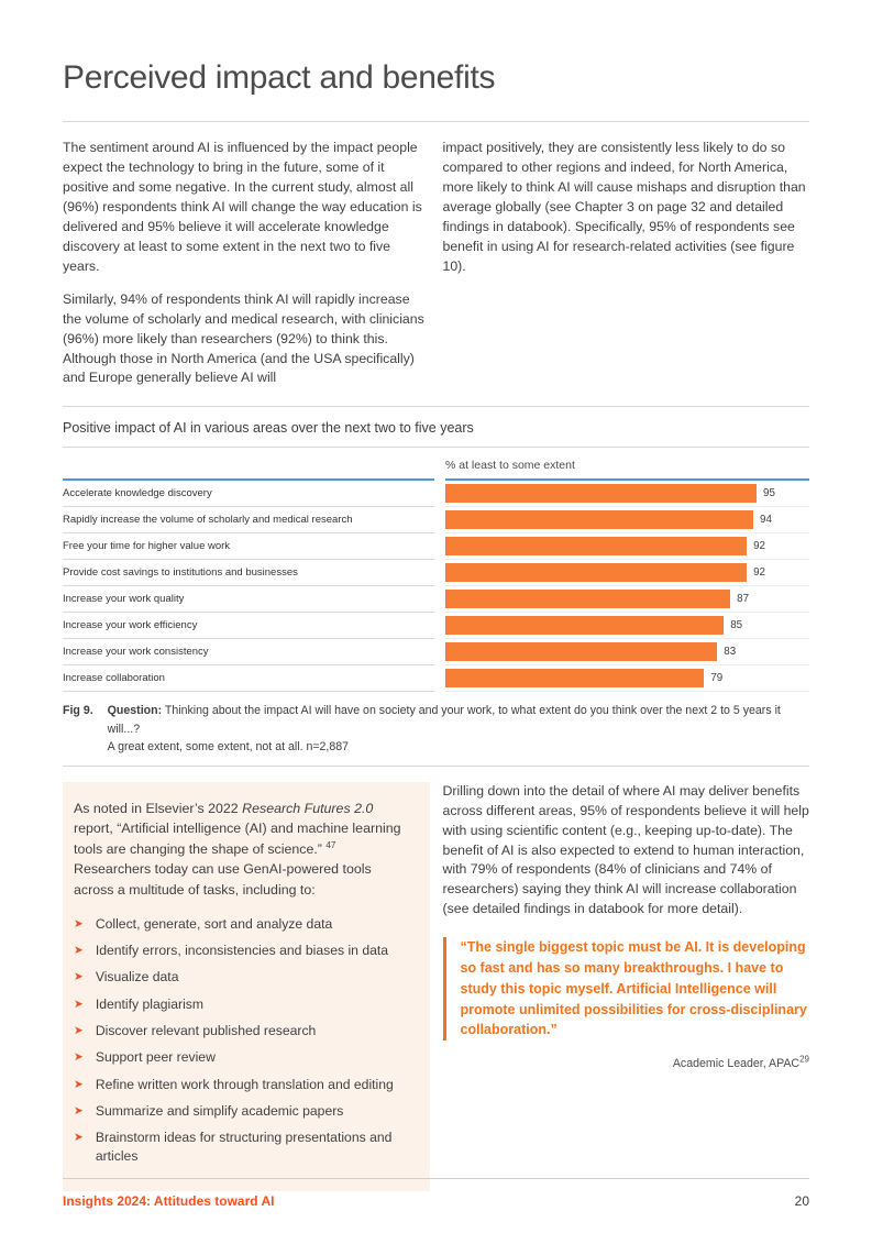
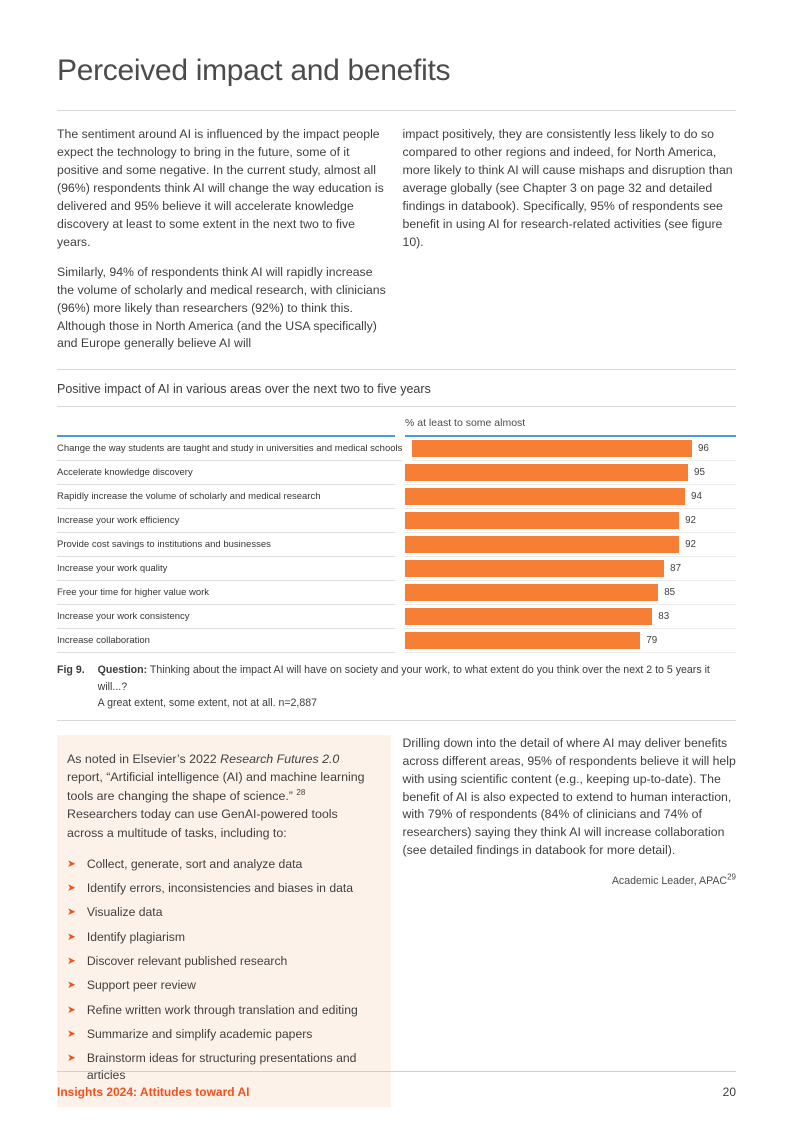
  Perceived impact and benefits
  The sentiment around AI is influenced by the impact people expect the technology to bring in the future, some of it positive and some negative. In the current study, almost all (96%) respondents think AI will change the way education is delivered and 95% believe it will accelerate knowledge discovery at least to some extent in the next two to five years.
  Similarly, 94% of respondents think AI will rapidly increase the volume of scholarly and medical research, with clinicians (96%) more likely than researchers (92%) to think this. Although those in North America (and the USA specifically) and Europe generally believe AI will
  impact positively, they are consistently less likely to do so compared to other regions and indeed, for North America, more likely to think AI will cause mishaps and disruption than average globally (see Chapter 3 on page 32 and detailed findings in databook). Specifically, 95% of respondents see benefit in using AI for research-related activities (see figure 10).
  Positive impact of AI in various areas over the next two to five years
- % at least to some extent
+ % at least to some almost
+ Change the way students are taught and study in universities and medical schools
+ 96
  Accelerate knowledge discovery
  95
  Rapidly increase the volume of scholarly and medical research
  94
- Free your time for higher value work
+ Increase your work efficiency
  92
  Provide cost savings to institutions and businesses
  92
  Increase your work quality
  87
- Increase your work efficiency
+ Free your time for higher value work
  85
  Increase your work consistency
  83
  Increase collaboration
  79
  Fig 9.
  Question: Thinking about the impact AI will have on society and your work, to what extent do you think over the next 2 to 5 years it will...?
  A great extent, some extent, not at all. n=2,887
- As noted in Elsevier’s 2022 Research Futures 2.0 report, “Artificial intelligence (AI) and machine learning tools are changing the shape of science.” 47 Researchers today can use GenAI-powered tools across a multitude of tasks, including to:
+ As noted in Elsevier’s 2022 Research Futures 2.0 report, “Artificial intelligence (AI) and machine learning tools are changing the shape of science.” 28 Researchers today can use GenAI-powered tools across a multitude of tasks, including to:
  ➤
  Collect, generate, sort and analyze data
  ➤
  Identify errors, inconsistencies and biases in data
  ➤
  Visualize data
  ➤
  Identify plagiarism
  ➤
  Discover relevant published research
  ➤
  Support peer review
  ➤
  Refine written work through translation and editing
  ➤
  Summarize and simplify academic papers
  ➤
  Brainstorm ideas for structuring presentations and articles
  Drilling down into the detail of where AI may deliver benefits across different areas, 95% of respondents believe it will help with using scientific content (e.g., keeping up-to-date). The benefit of AI is also expected to extend to human interaction, with 79% of respondents (84% of clinicians and 74% of researchers) saying they think AI will increase collaboration (see detailed findings in databook for more detail).
- “The single biggest topic must be AI. It is developing so fast and has so many breakthroughs. I have to study this topic myself. Artificial Intelligence will promote unlimited possibilities for cross-disciplinary collaboration.”
  Academic Leader, APAC29
  Insights 2024: Attitudes toward AI
  20
